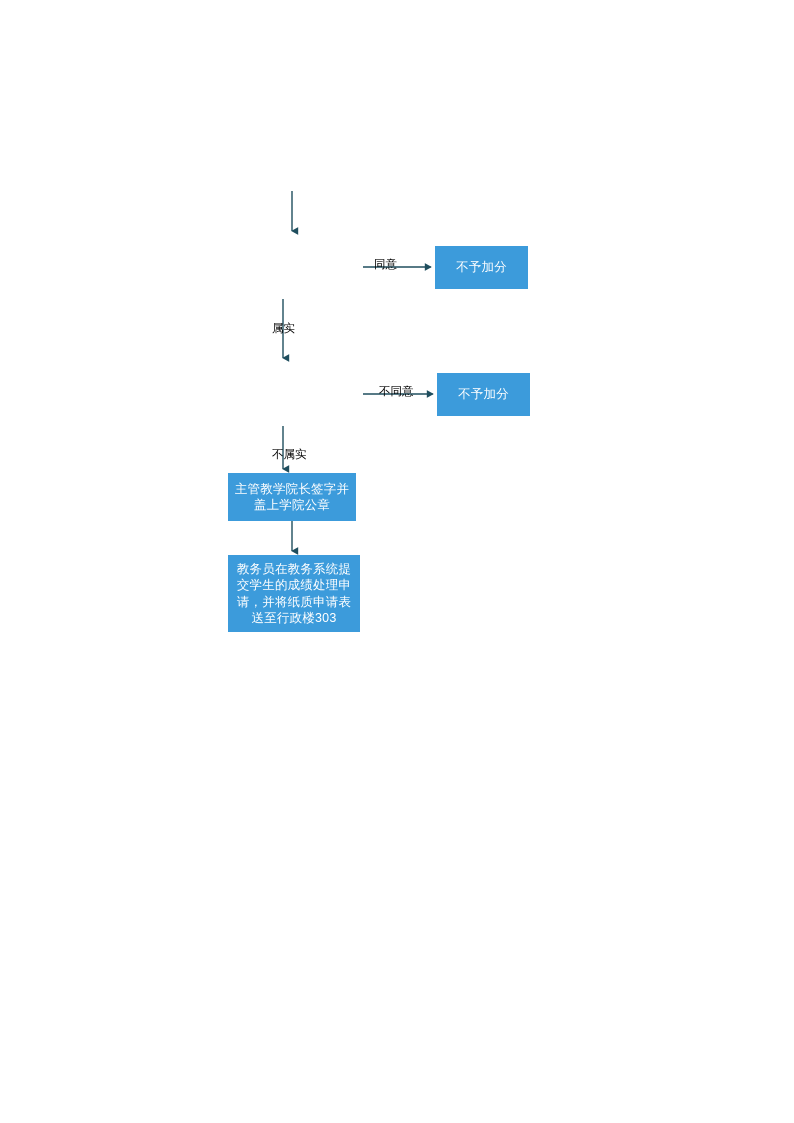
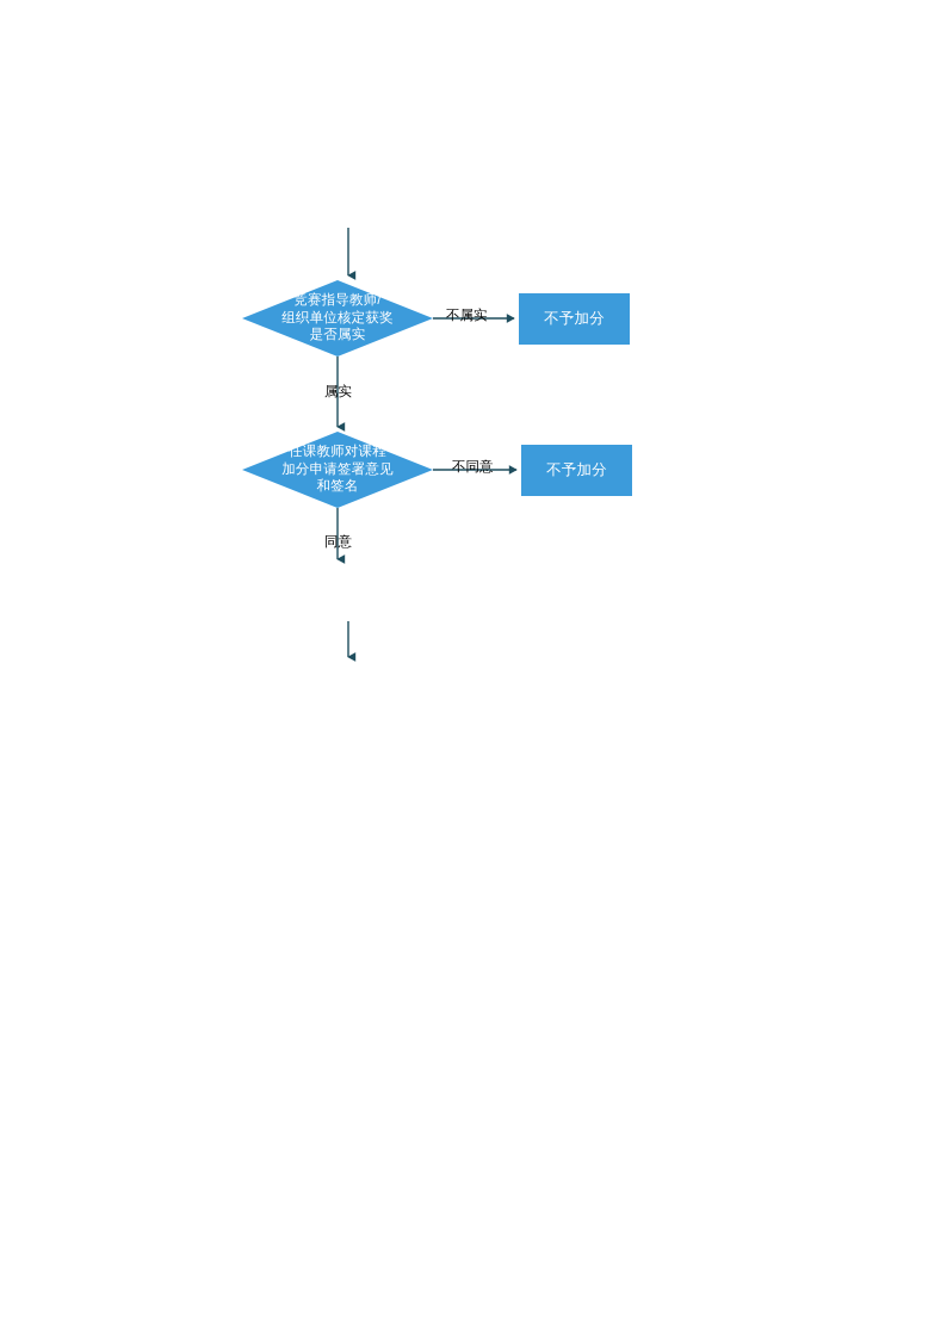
+ 竞赛指导教师/
+ 组织单位核定获奖
+ 是否属实
  不予加分
+ 任课教师对课程
+ 加分申请签署意见
+ 和签名
  不予加分
- 主管教学院长签字并
- 盖上学院公章
- 教务员在教务系统提
- 交学生的成绩处理申
- 请，并将纸质申请表
- 送至行政楼303
- 同意
+ 不属实
  属实
  不同意
- 不属实
+ 同意
